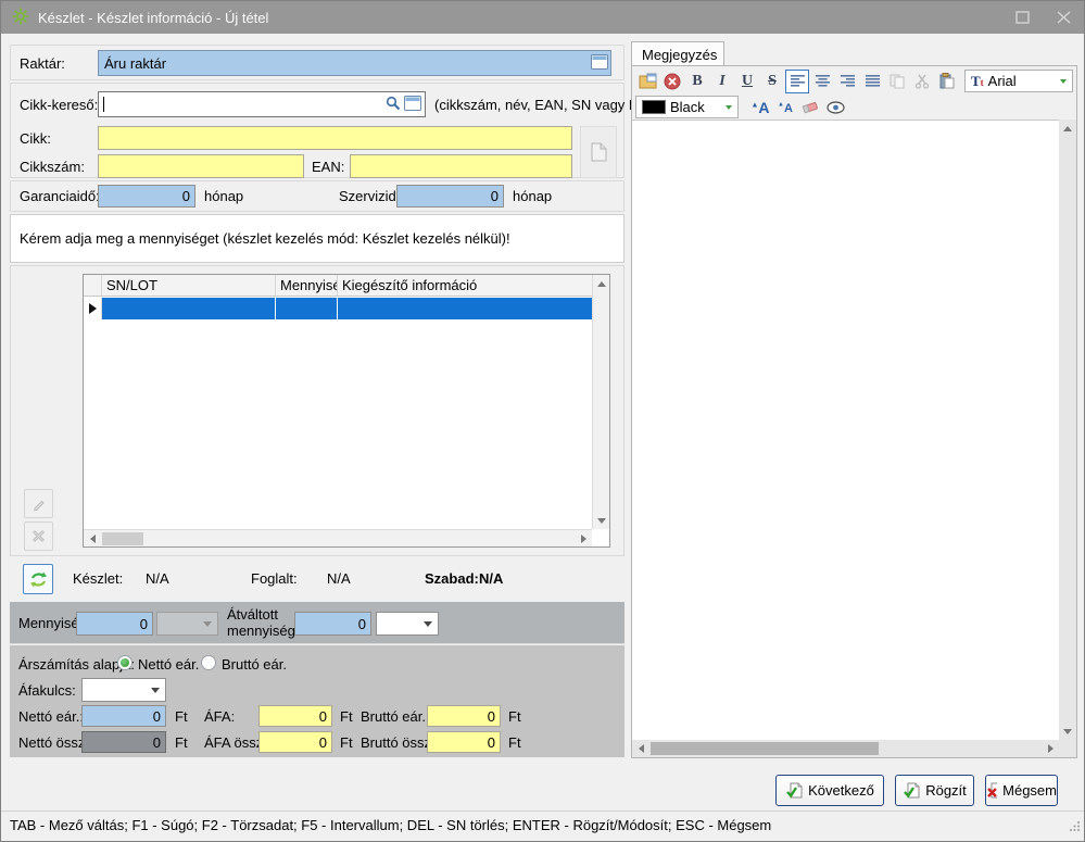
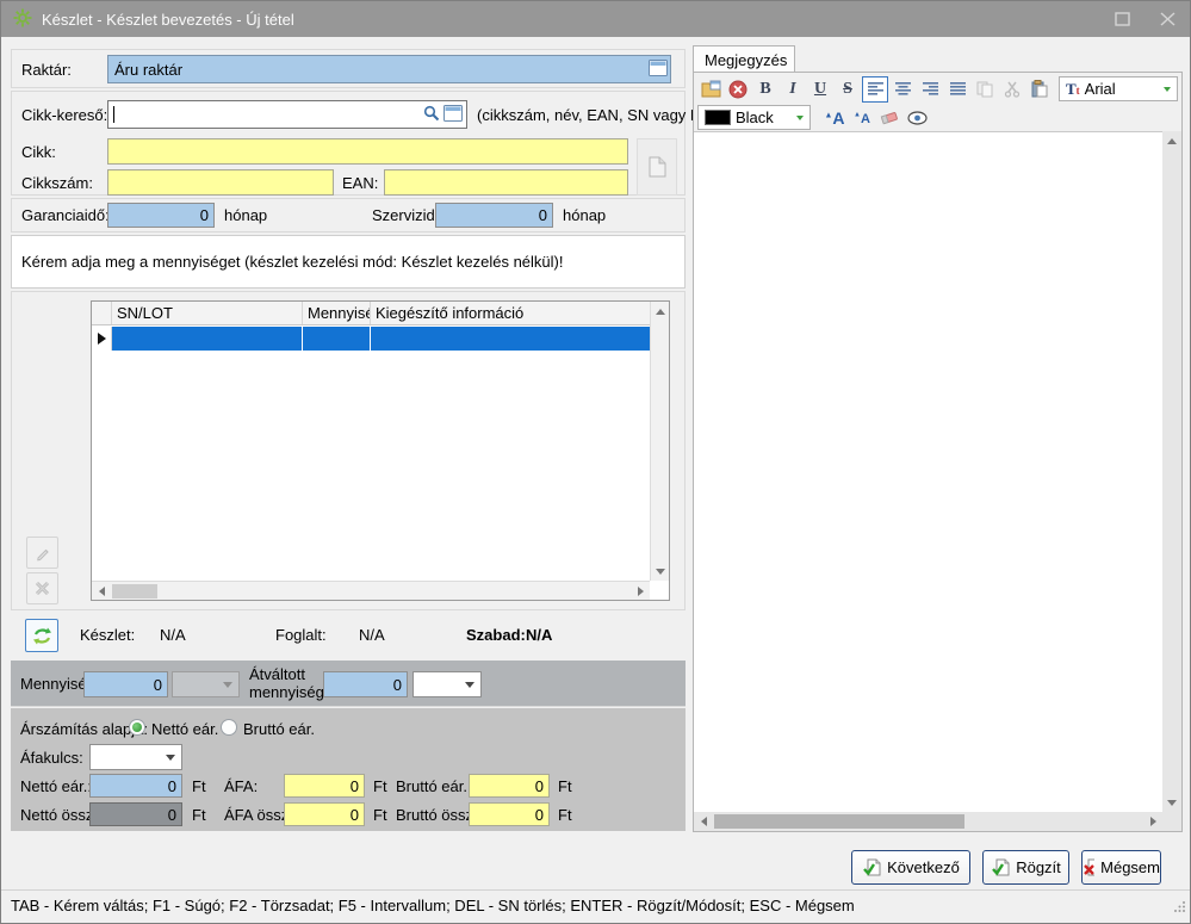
- Készlet - Készlet információ - Új tétel
+ Készlet - Készlet bevezetés - Új tétel
  Raktár:
  Áru raktár
  Cikk-kereső:
  (cikkszám, név, EAN, SN vagy
  Cikk:
  Cikkszám:
  EAN:
  Garanciaidő
  0
  hónap
  Szervizid
  0
  hónap
- Kérem adja meg a mennyiséget (készlet kezelés mód: Készlet kezelés nélkül)!
+ Kérem adja meg a mennyiséget (készlet kezelési mód: Készlet kezelés nélkül)!
  SN/LOT
  Mennyisé
  Kiegészítő információ
  Készlet:
  N/A
  Foglalt:
  N/A
  Szabad:
  N/A
  Mennyis
  0
  Átváltott mennyiség
  0
  Árszámítás alap:
  Nettó eár.
  Bruttó eár.
  Áfakulcs:
  Nettó eár.
  0
  Ft
  ÁFA:
  0
  Ft
  Bruttó eár.
  0
  Ft
  Nettó öss
  0
  Ft
  0
  Ft
  Bruttó öss
  0
  Ft
  Megjegyzés
  B
  I
  U
  S
  Tt
  Arial
  Black
  Következő
  Rögzít
  Mégsem
- TAB - Mező váltás; F1 - Súgó; F2 - Törzsadat; F5 - Intervallum; DEL - SN törlés; ENTER - Rögzít/Módosít; ESC - Mégsem
+ TAB - Kérem váltás; F1 - Súgó; F2 - Törzsadat; F5 - Intervallum; DEL - SN törlés; ENTER - Rögzít/Módosít; ESC - Mégsem
